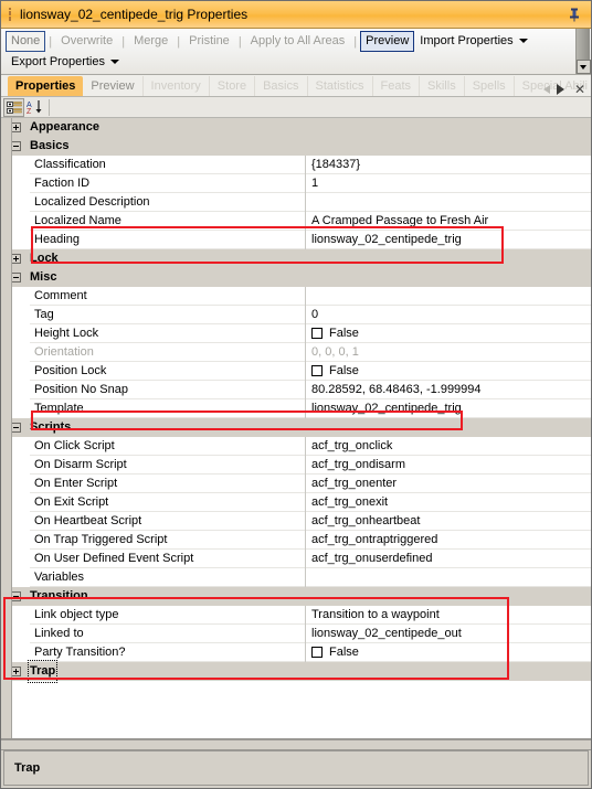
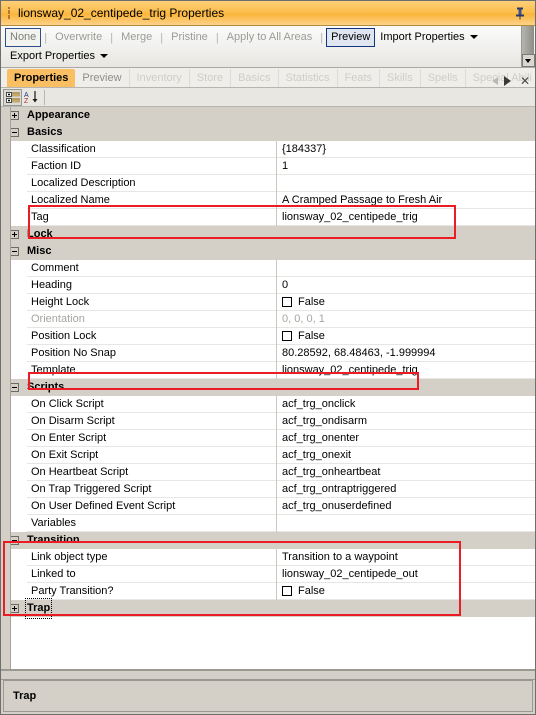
  lionsway_02_centipede_trig Properties
  None
  |
  Overwrite
  |
  Merge
  |
  Pristine
  |
  Apply to All Areas
  |
  Preview
  Import Properties
  Export Properties
  Properties
  Preview
  Inventory
  Store
  Basics
  Statistics
  Feats
  Skills
  Spells
  Special Abili
  ✕
  Appearance
  Basics
  Classification
  {184337}
  Faction ID
  1
  Localized Description
  Localized Name
  A Cramped Passage to Fresh Air
- Heading
+ Tag
  lionsway_02_centipede_trig
  Lock
  Misc
  Comment
- Tag
+ Heading
  0
  Height Lock
  False
  Orientation
  0, 0, 0, 1
  Position Lock
  False
  Position No Snap
  80.28592, 68.48463, -1.999994
  Template
  lionsway_02_centipede_trig
  Scripts
  On Click Script
  acf_trg_onclick
  On Disarm Script
  acf_trg_ondisarm
  On Enter Script
  acf_trg_onenter
  On Exit Script
  acf_trg_onexit
  On Heartbeat Script
  acf_trg_onheartbeat
  On Trap Triggered Script
  acf_trg_ontraptriggered
  On User Defined Event Script
  acf_trg_onuserdefined
  Variables
  Transition
  Link object type
  Transition to a waypoint
  Linked to
  lionsway_02_centipede_out
  Party Transition?
  False
  Trap
  Trap
